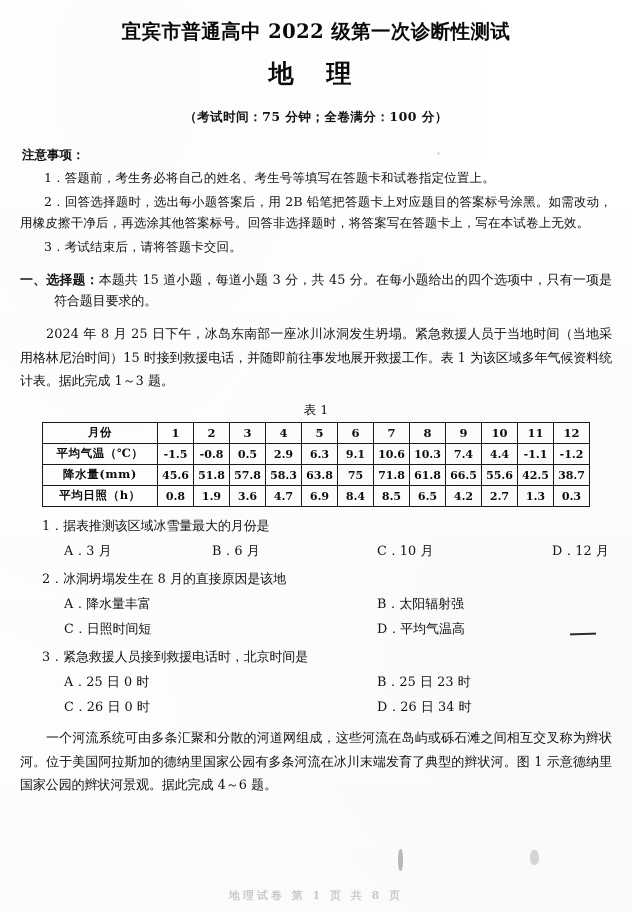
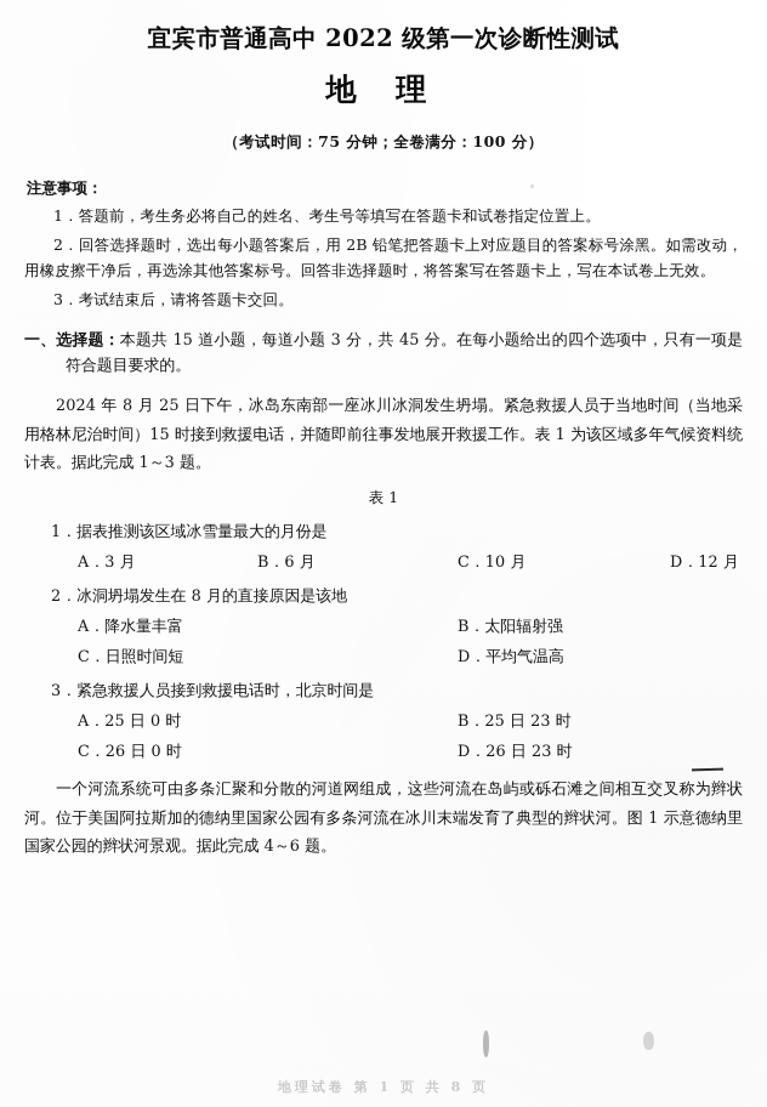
  宜宾市普通高中 2022 级第一次诊断性测试
  地 理
  （考试时间：75 分钟；全卷满分：100 分）
  注意事项：
  1．答题前，考生务必将自己的姓名、考生号等填写在答题卡和试卷指定位置上。
  2．回答选择题时，选出每小题答案后，用 2B 铅笔把答题卡上对应题目的答案标号涂黑。如需改动，用橡皮擦干净后，再选涂其他答案标号。回答非选择题时，将答案写在答题卡上，写在本试卷上无效。
  3．考试结束后，请将答题卡交回。
  一、选择题：本题共 15 道小题，每道小题 3 分，共 45 分。在每小题给出的四个选项中，只有一项是符合题目要求的。
  2024 年 8 月 25 日下午，冰岛东南部一座冰川冰洞发生坍塌。紧急救援人员于当地时间（当地采用格林尼治时间）15 时接到救援电话，并随即前往事发地展开救援工作。表 1 为该区域多年气候资料统计表。据此完成 1～3 题。
  表 1
- 月份	1	2	3	4	5	6	7	8	9	10	11	12
- 平均气温（℃）	-1.5	-0.8	0.5	2.9	6.3	9.1	10.6	10.3	7.4	4.4	-1.1	-1.2
- 降水量(mm)	45.6	51.8	57.8	58.3	63.8	75	71.8	61.8	66.5	55.6	42.5	38.7
- 平均日照（h）	0.8	1.9	3.6	4.7	6.9	8.4	8.5	6.5	4.2	2.7	1.3	0.3
  1．据表推测该区域冰雪量最大的月份是
  A．3 月
  B．6 月
  C．10 月
  D．12 月
  2．冰洞坍塌发生在 8 月的直接原因是该地
  A．降水量丰富
  B．太阳辐射强
  C．日照时间短
  D．平均气温高
  3．紧急救援人员接到救援电话时，北京时间是
  A．25 日 0 时
  B．25 日 23 时
  C．26 日 0 时
- D．26 日 34 时
+ D．26 日 23 时
  一个河流系统可由多条汇聚和分散的河道网组成，这些河流在岛屿或砾石滩之间相互交叉称为辫状河。位于美国阿拉斯加的德纳里国家公园有多条河流在冰川末端发育了典型的辫状河。图 1 示意德纳里国家公园的辫状河景观。据此完成 4～6 题。
  地理试卷 第 1 页 共 8 页
